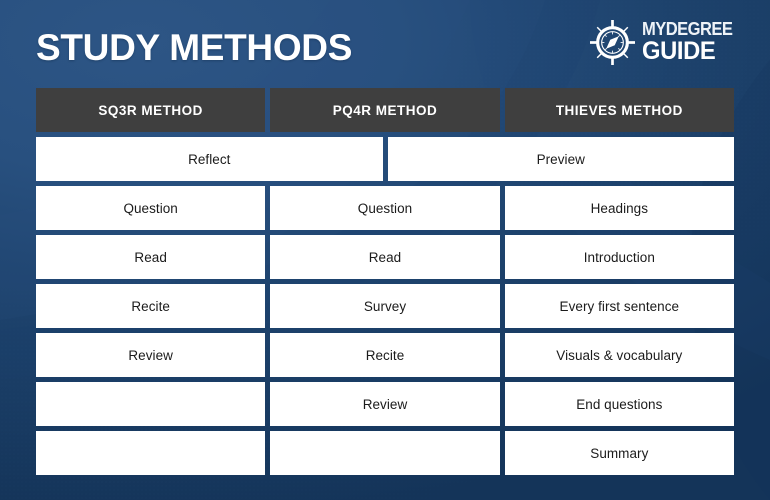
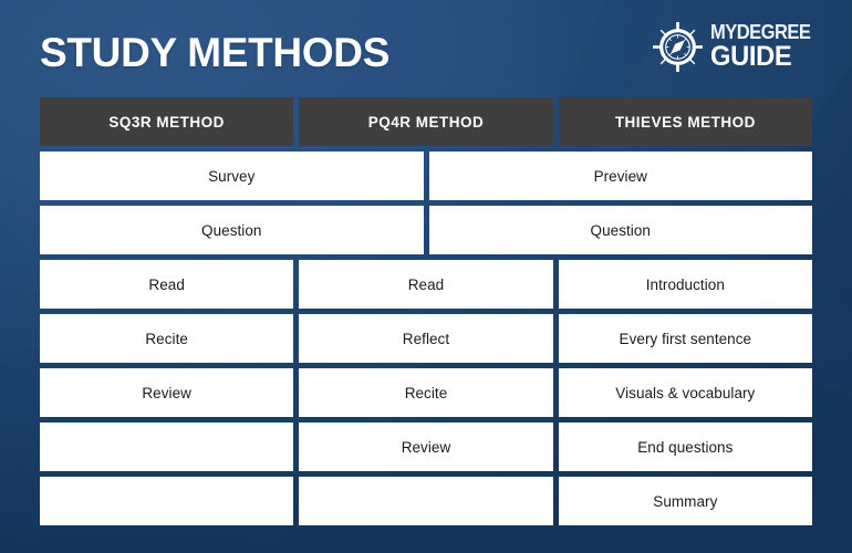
  STUDY METHODS
  MYDEGREE
  GUIDE
  SQ3R METHOD
  PQ4R METHOD
  THIEVES METHOD
- Reflect
+ Survey
  Preview
  Question
  Question
- Headings
  Read
  Read
  Introduction
  Recite
- Survey
+ Reflect
  Every first sentence
  Review
  Recite
  Visuals & vocabulary
  Review
  End questions
  Summary
